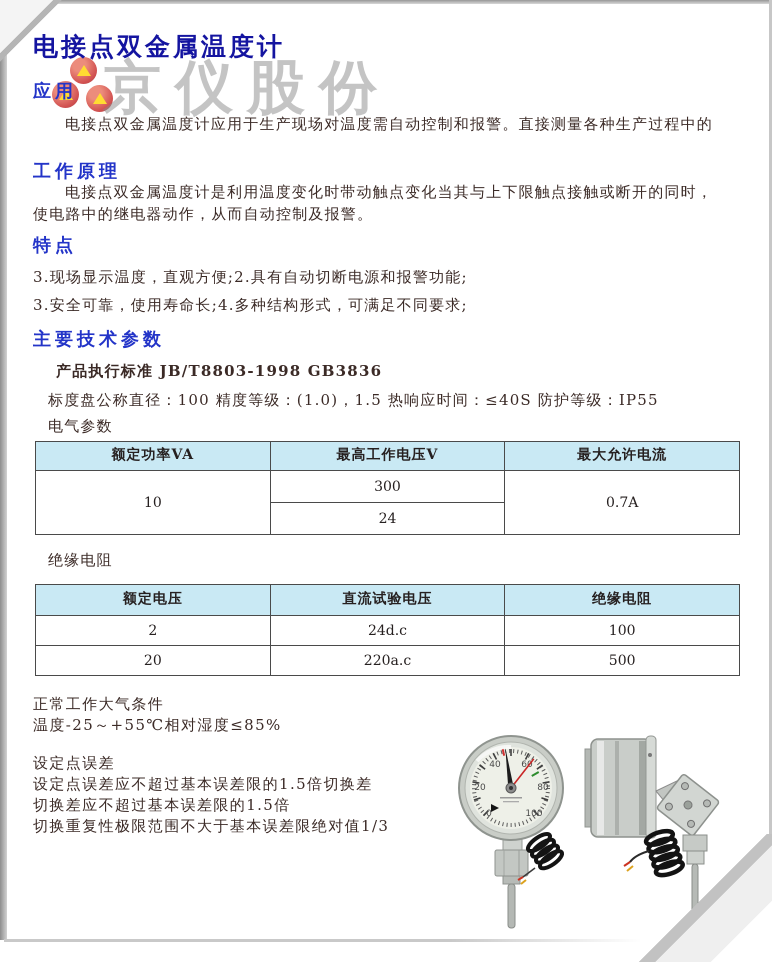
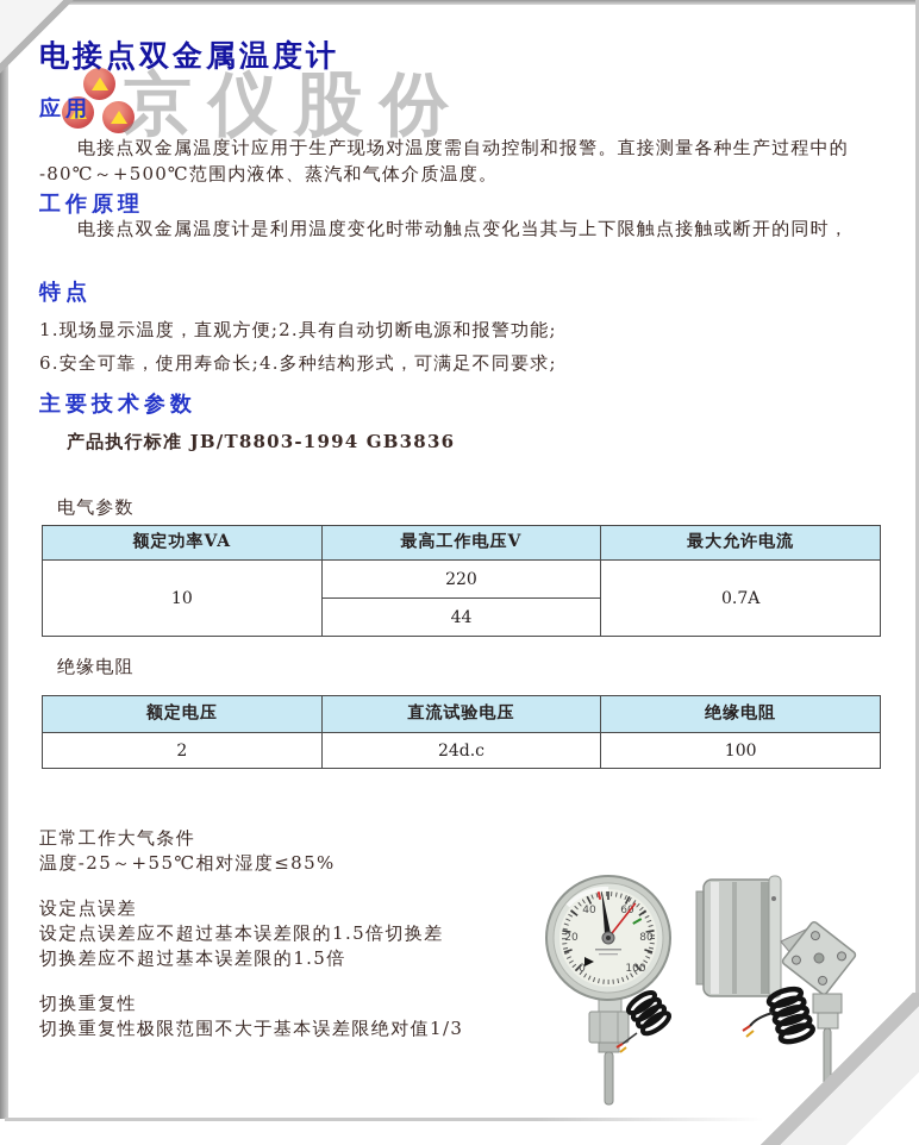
  京仪股份
  接点双金属温度计
  应用
  电接点双金属温度计应用于生产现场对温度需自动控制和报警。直接测量各种生产过程中的
+ -80℃～+500℃范围内液体、蒸汽和气体介质温度。
  工作原理
  电接点双金属温度计是利用温度变化时带动触点变化当其与上下限触点接触或断开的同时，
- 使电路中的继电器动作，从而自动控制及报警。
  特点
- 3.现场显示温度，直观方便;2.具有自动切断电源和报警功能;
+ 1.现场显示温度，直观方便;2.具有自动切断电源和报警功能;
- 3.安全可靠，使用寿命长;4.多种结构形式，可满足不同要求;
+ 6.安全可靠，使用寿命长;4.多种结构形式，可满足不同要求;
  主要技术参数
- 产品执行标准 JB/T8803-1998 GB3836
+ 产品执行标准 JB/T8803-1994 GB3836
- 标度盘公称直径：100 精度等级：(1.0)，1.5 热响应时间：≤40S 防护等级：IP55
  电气参数
  额定功率VA	最高工作电压V	最大允许电流
- 10	300	0.7A
+ 10	220	0.7A
- 24
+ 44
  绝缘电阻
  额定电压	直流试验电压	绝缘电阻
  2	24d.c	100
- 20	220a.c	500
  正常工作大气条件
  温度-25～+55℃相对湿度≤85%
  设定点误差
  设定点误差应不超过基本误差限的1.5倍切换差
  切换差应不超过基本误差限的1.5倍
+ 切换重复性
  切换重复性极限范围不大于基本误差限绝对值1/3
  0
  20
  40
  80
  100
